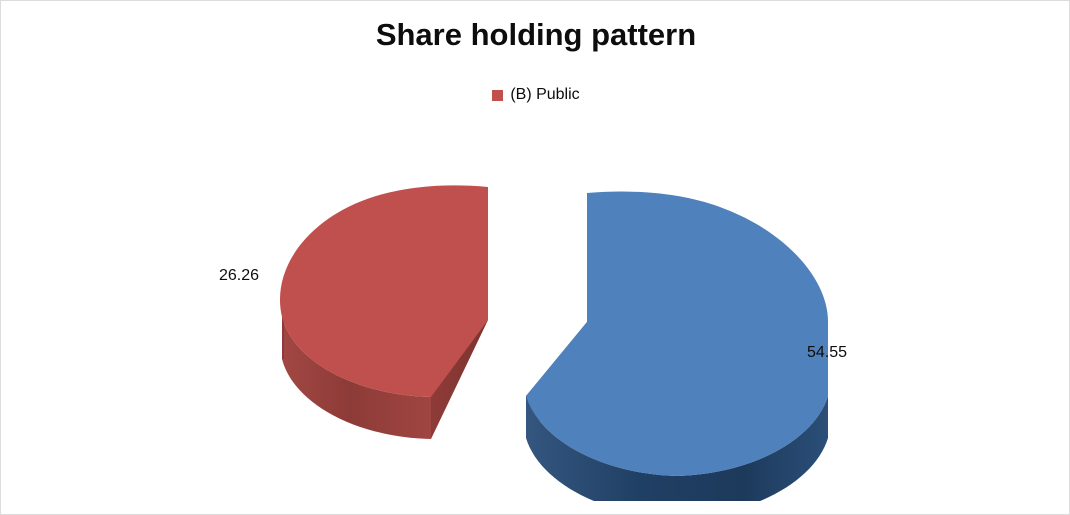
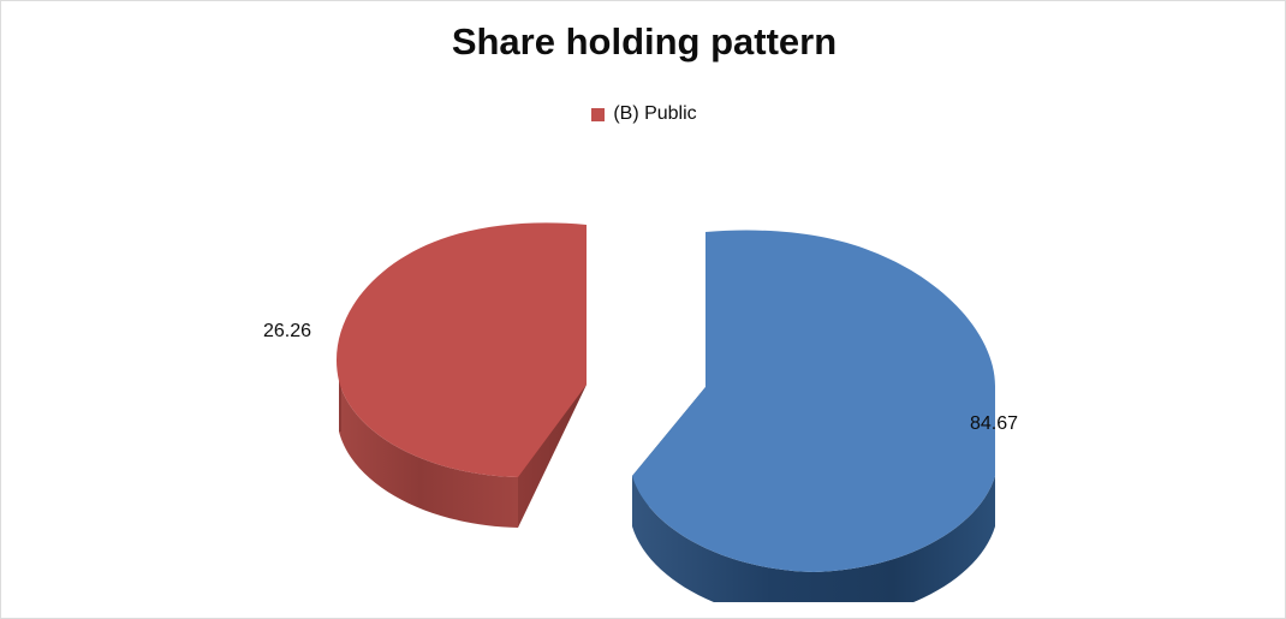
  Share holding pattern
  (B) Public
  26.26
- 54.55
+ 84.67
